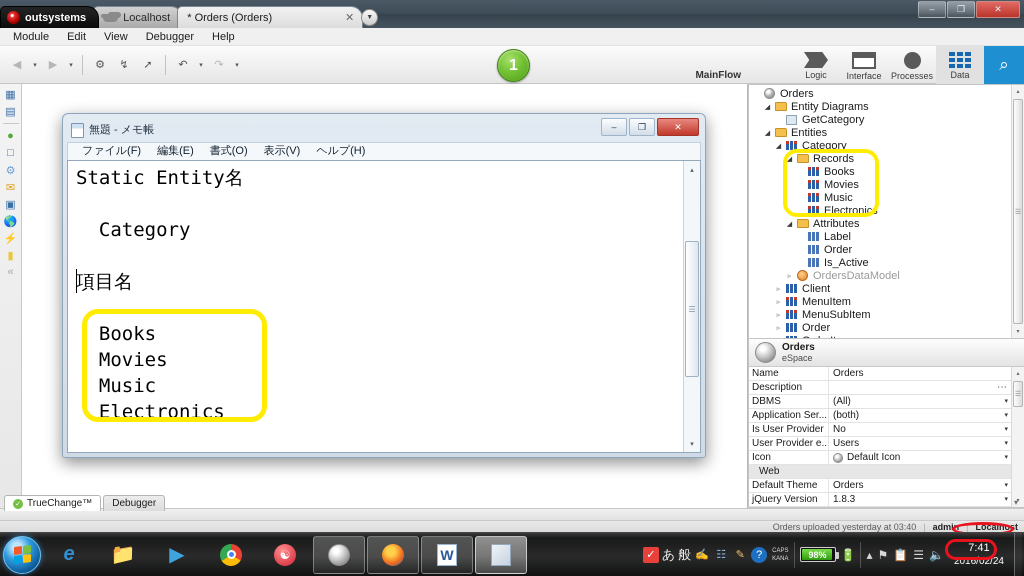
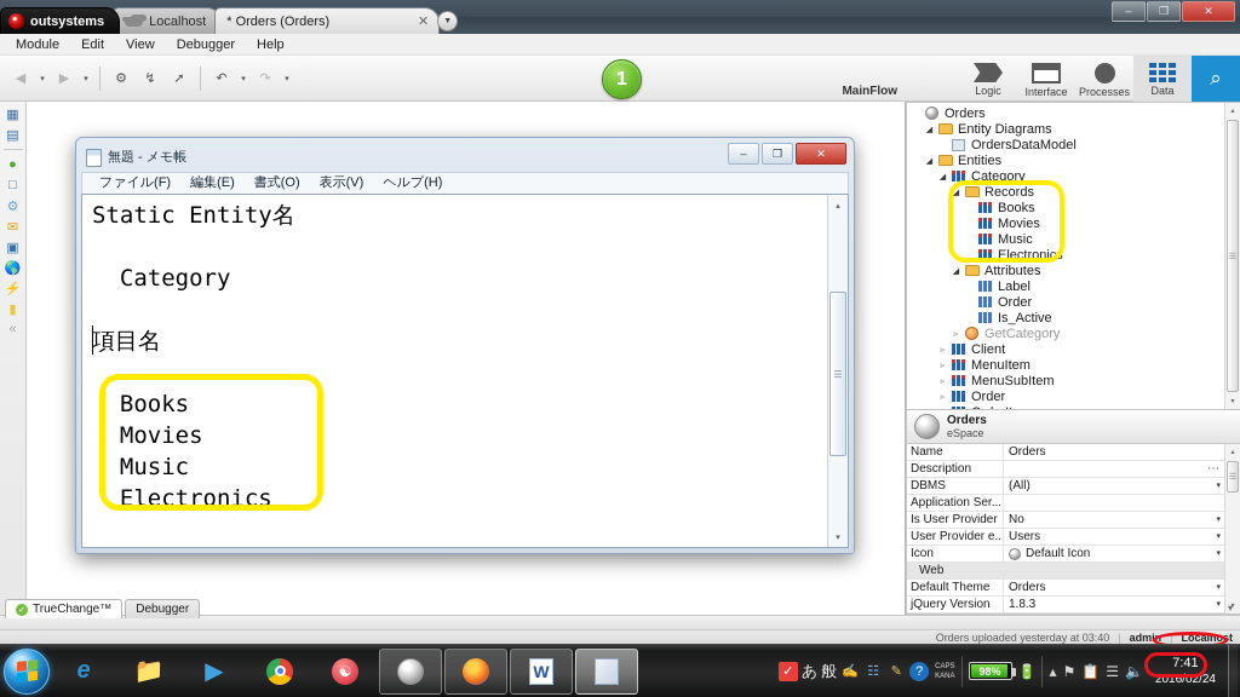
  outsystems
  Localhost
  * Orders (Orders)
  ✕
  –
  ❐
  ✕
  Module
  Edit
  View
  Debugger
  Help
  ◀
  ▶
  ⚙
  ↯
  ➚
  ↶
  ↷
  1
  Logic
  Interface
  Processes
  Data
  ⌕
  ▦
  ▤
  ●
  □
  ⚙
  ✉
  ▣
  🌎
  ⚡
  ▮
  «
  MainFlow
  Orders
  Entity Diagrams
- GetCategory
+ OrdersDataModel
  Entities
  Category
  Records
  Books
  Movies
  Music
  Electronics
  Attributes
  Label
  Order
  Is_Active
- OrdersDataModel
+ GetCategory
  Client
  MenuItem
  MenuSubItem
  Order
  Orders
  eSpace
  Name
  Orders
  Description
  ⋯
  DBMS
  (All)
  Application Ser...
- (both)
  Is User Provider
  No
  User Provider e...
  Users
  Icon
  Default Icon
  Web
  Default Theme
  Orders
  jQuery Version
  1.8.3
  TrueChange™
  Debugger
  ▾
  Orders uploaded yesterday at 03:40
  |
  admin
  |
  Localhost
  無題 - メモ帳
  –
  ❐
  ✕
  ファイル(F)
  編集(E)
  書式(O)
  表示(V)
  ヘルプ(H)
  Static Entity名
  Category
  項目名
  Books
  Movies
  Music
  Electronics
  ☰
  e
  📁
  ▶
  ☯
  W
  ✓
  あ
  般
  ✍
  ☷
  ✎
  ?
  98%
  🔋
  ▴
  ⚑
  📋
  ☰
  🔈
  7:41
  2016/02/24
